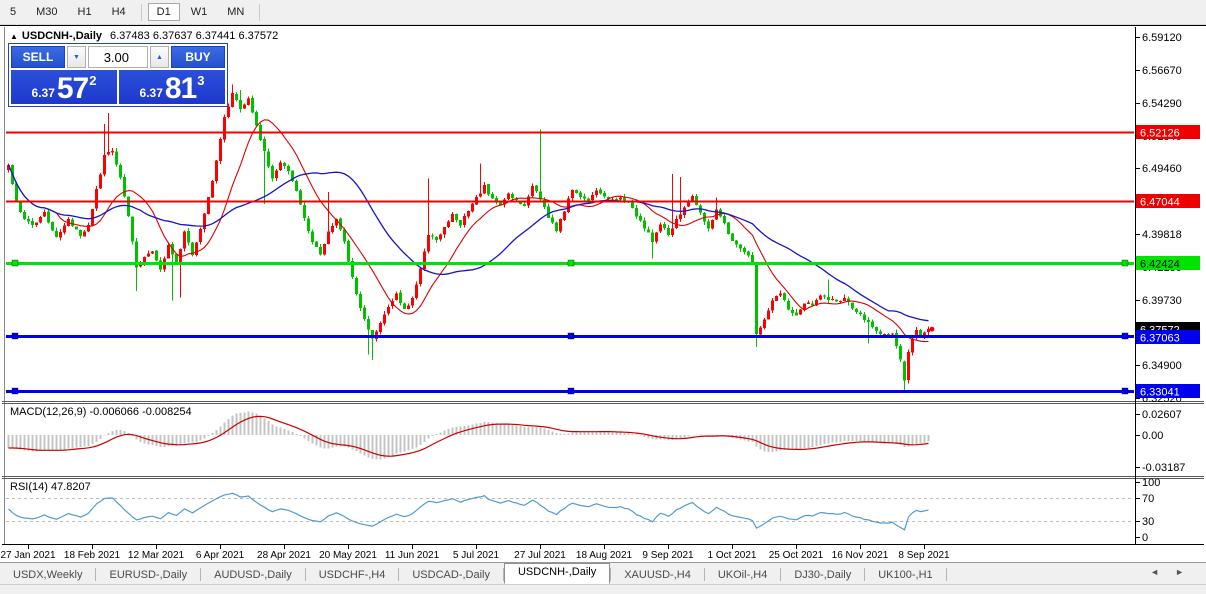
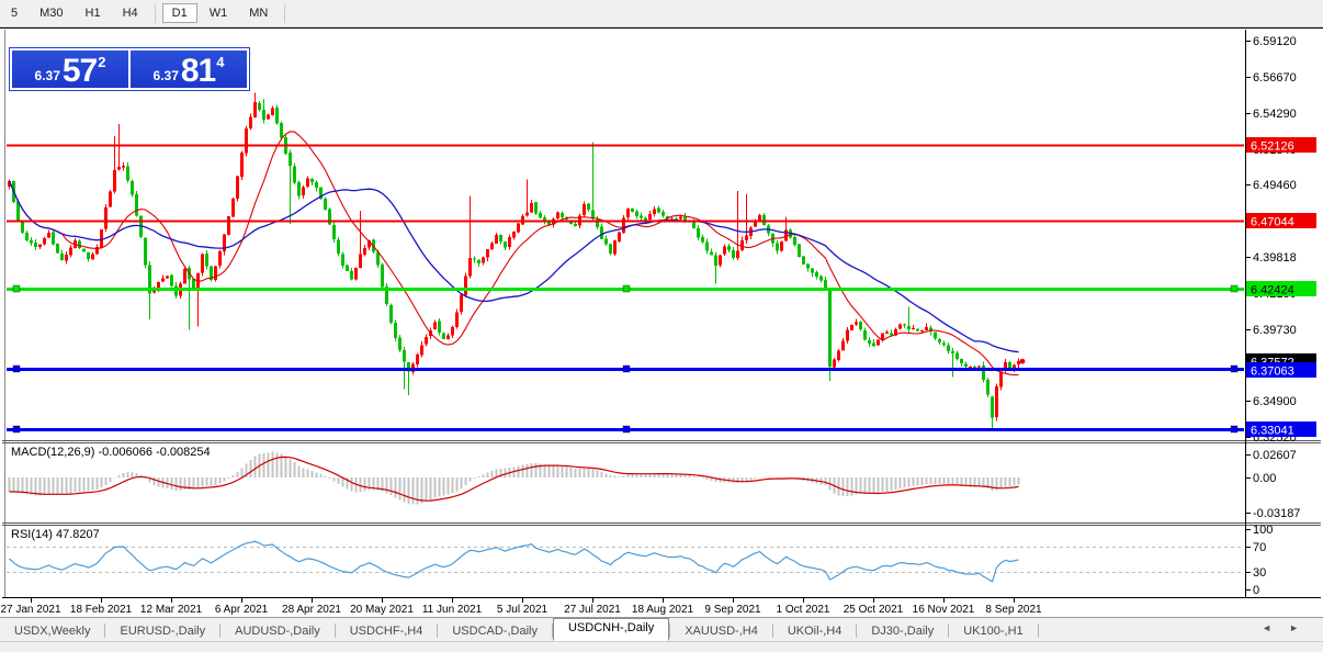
  5
  M30
  H1
  H4
  D1
  W1
  MN
  6.59120
  6.56670
  6.54290
  6.49460
  4.39818
  6.39730
  6.34900
  6.32520
  6.52126
  6.47044
  6.42424
  6.37063
  6.33041
  0.02607
  0.00
  -0.03187
  100
  70
  30
  0
  27 Jan 2021
  18 Feb 2021
  12 Mar 2021
  6 Apr 2021
  28 Apr 2021
  20 May 2021
  11 Jun 2021
  5 Jul 2021
  27 Jul 2021
  18 Aug 2021
  9 Sep 2021
  1 Oct 2021
  25 Oct 2021
  16 Nov 2021
  8 Sep 2021
- ▲ USDCNH-,Daily 6.37483 6.37637 6.37441 6.37572
- SELL
- 3.00
- BUY
  6.37
  57
  2
  6.37
  81
- 3
+ 4
  MACD(12,26,9) -0.006066 -0.008254
  RSI(14) 47.8207
  USDX,Weekly
  EURUSD-,Daily
  AUDUSD-,Daily
  USDCHF-,H4
  USDCAD-,Daily
  USDCNH-,Daily
  XAUUSD-,H4
  UKOil-,H4
  DJ30-,Daily
  UK100-,H1
  ◄►
